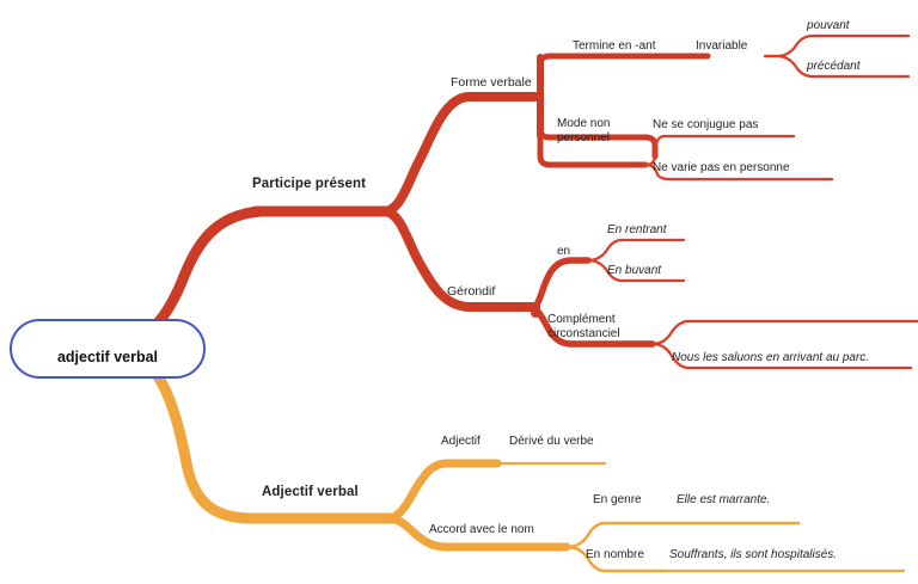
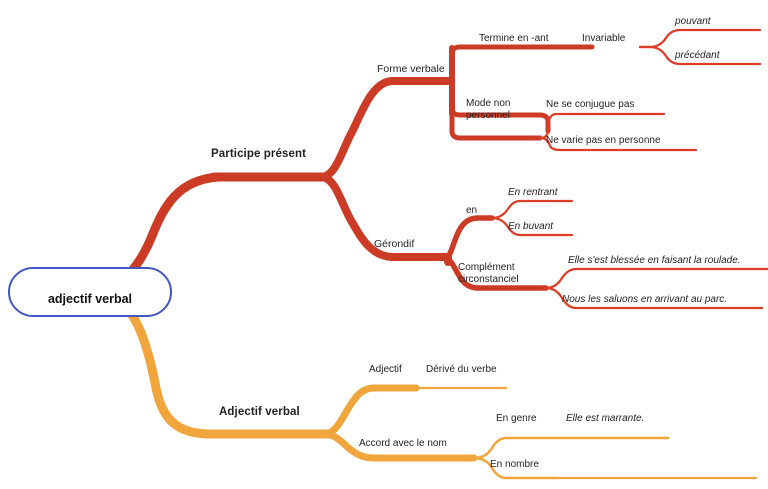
  adjectif verbal
  Participe présent
  Forme verbale
  Termine en -ant
  Invariable
  pouvant
  précédant
  Mode non
  personnel
  Ne se conjugue pas
  Ne varie pas en personne
  Gérondif
  en
  En rentrant
  En buvant
  Complément
  circonstanciel
+ Elle s'est blessée en faisant la roulade.
  Nous les saluons en arrivant au parc.
  Adjectif verbal
  Adjectif
  Dérivé du verbe
  Accord avec le nom
  En genre
  Elle est marrante.
  En nombre
- Souffrants, ils sont hospitalisés.
